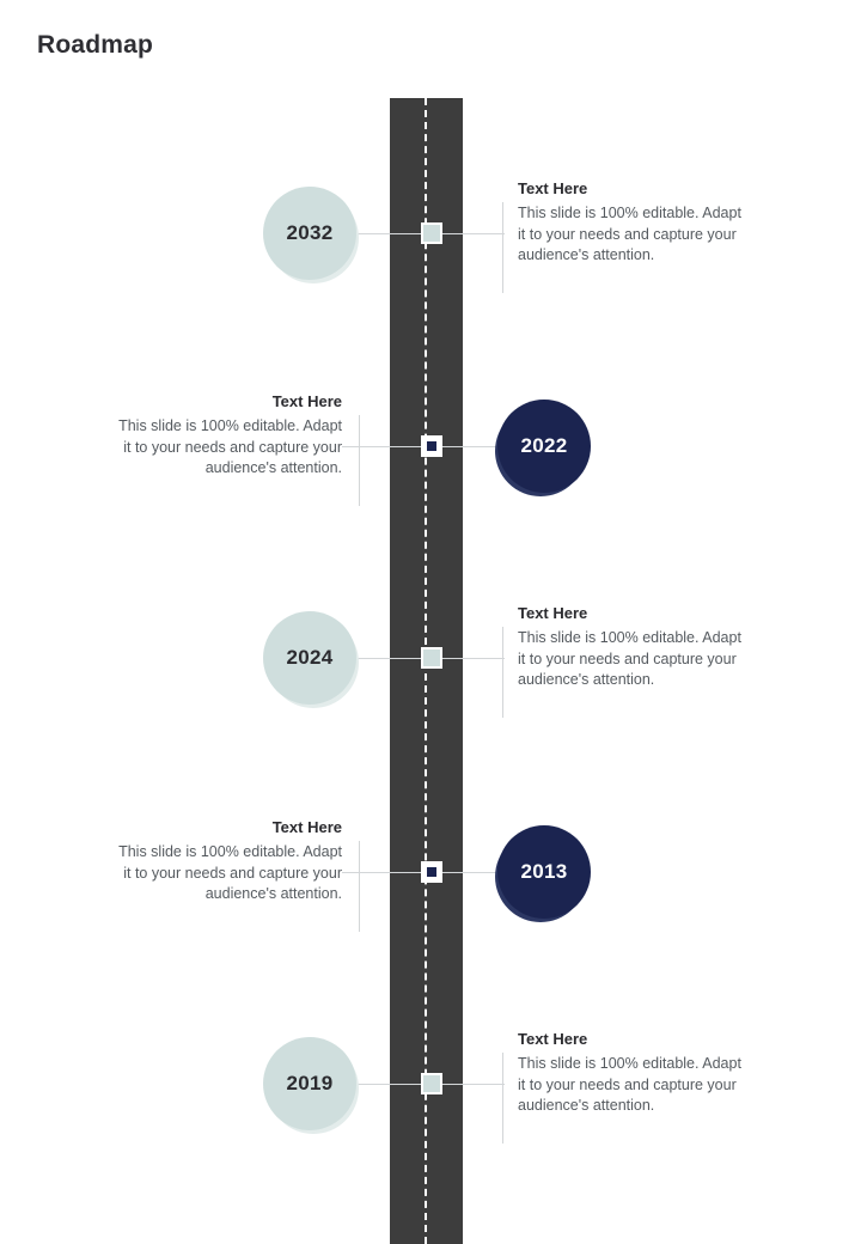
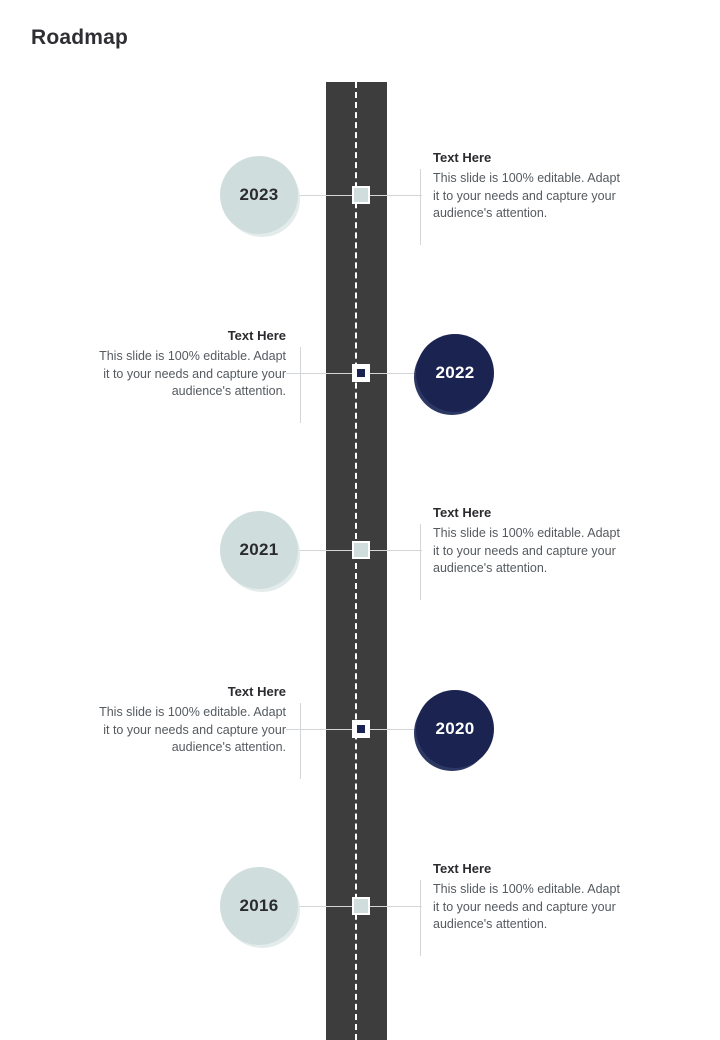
  Roadmap
- 2032
+ 2023
  Text Here
  This slide is 100% editable. Adapt it to your needs and capture your audience's attention.
  2022
  Text Here
  This slide is 100% editable. Adapt it to your needs and capture your audience's attention.
- 2024
+ 2021
  Text Here
  This slide is 100% editable. Adapt it to your needs and capture your audience's attention.
- 2013
+ 2020
  Text Here
  This slide is 100% editable. Adapt it to your needs and capture your audience's attention.
- 2019
+ 2016
  Text Here
  This slide is 100% editable. Adapt it to your needs and capture your audience's attention.
